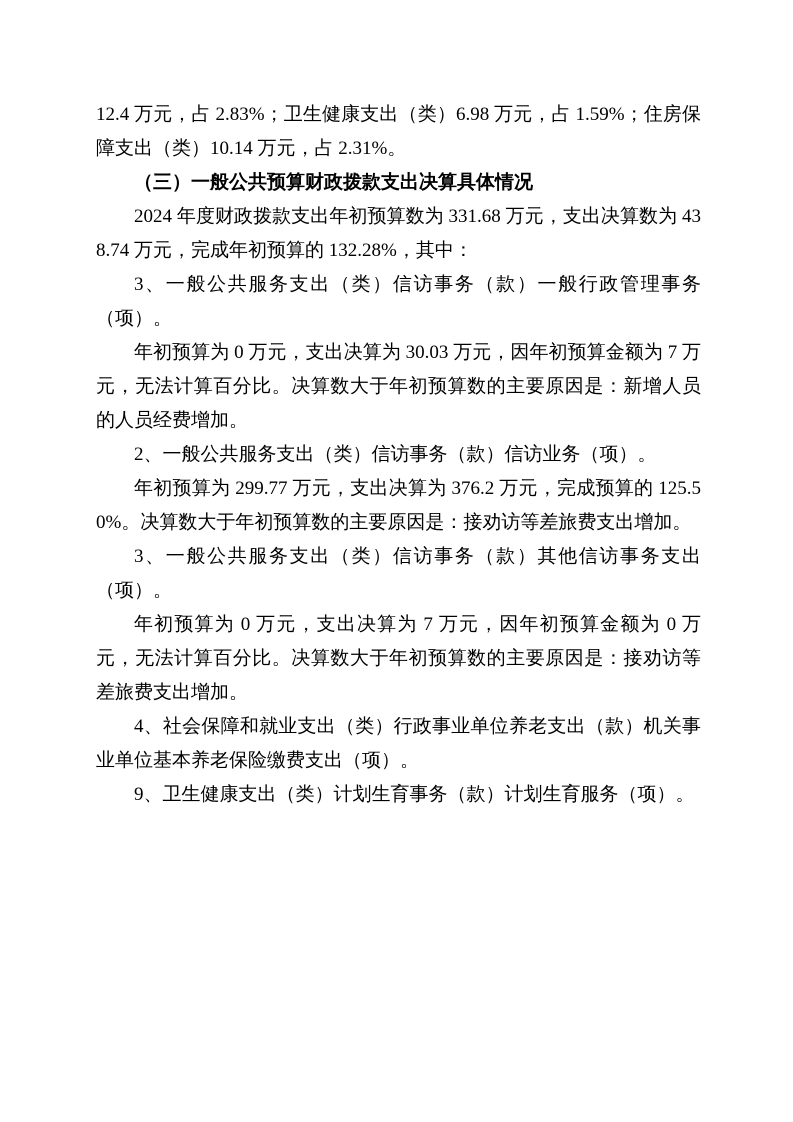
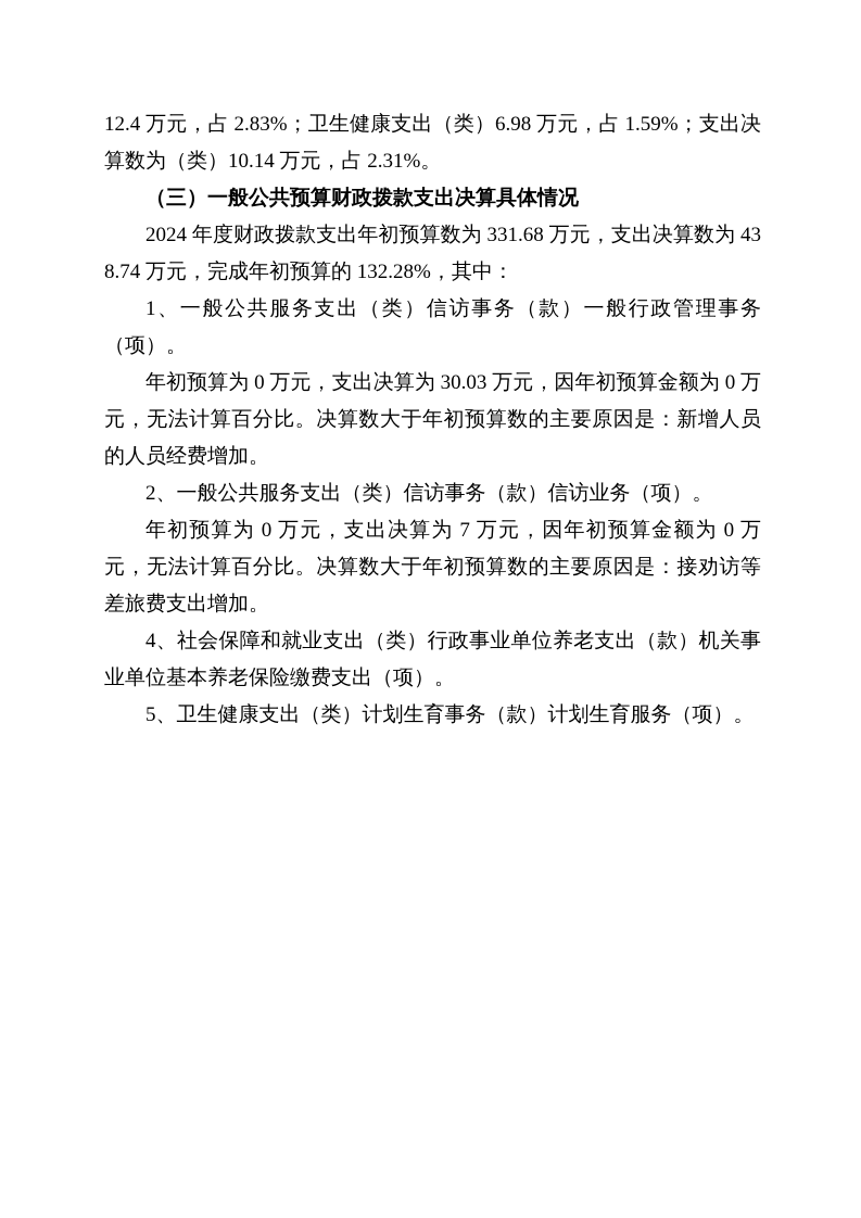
- 12.4 万元，占 2.83%；卫生健康支出（类）6.98 万元，占 1.59%；住房保障支出（类）10.14 万元，占 2.31%。
+ 12.4 万元，占 2.83%；卫生健康支出（类）6.98 万元，占 1.59%；支出决算数为（类）10.14 万元，占 2.31%。
  （三）一般公共预算财政拨款支出决算具体情况
  2024 年度财政拨款支出年初预算数为 331.68 万元，支出决算数为 438.74 万元，完成年初预算的 132.28%，其中：
- 3、一般公共服务支出（类）信访事务（款）一般行政管理事务（项）。
+ 1、一般公共服务支出（类）信访事务（款）一般行政管理事务（项）。
- 年初预算为 0 万元，支出决算为 30.03 万元，因年初预算金额为 7 万元，无法计算百分比。决算数大于年初预算数的主要原因是：新增人员的人员经费增加。
+ 年初预算为 0 万元，支出决算为 30.03 万元，因年初预算金额为 0 万元，无法计算百分比。决算数大于年初预算数的主要原因是：新增人员的人员经费增加。
  2、一般公共服务支出（类）信访事务（款）信访业务（项）。
- 年初预算为 299.77 万元，支出决算为 376.2 万元，完成预算的 125.50%。决算数大于年初预算数的主要原因是：接劝访等差旅费支出增加。
- 3、一般公共服务支出（类）信访事务（款）其他信访事务支出（项）。
  年初预算为 0 万元，支出决算为 7 万元，因年初预算金额为 0 万元，无法计算百分比。决算数大于年初预算数的主要原因是：接劝访等差旅费支出增加。
  4、社会保障和就业支出（类）行政事业单位养老支出（款）机关事业单位基本养老保险缴费支出（项）。
- 9、卫生健康支出（类）计划生育事务（款）计划生育服务（项）。
+ 5、卫生健康支出（类）计划生育事务（款）计划生育服务（项）。
